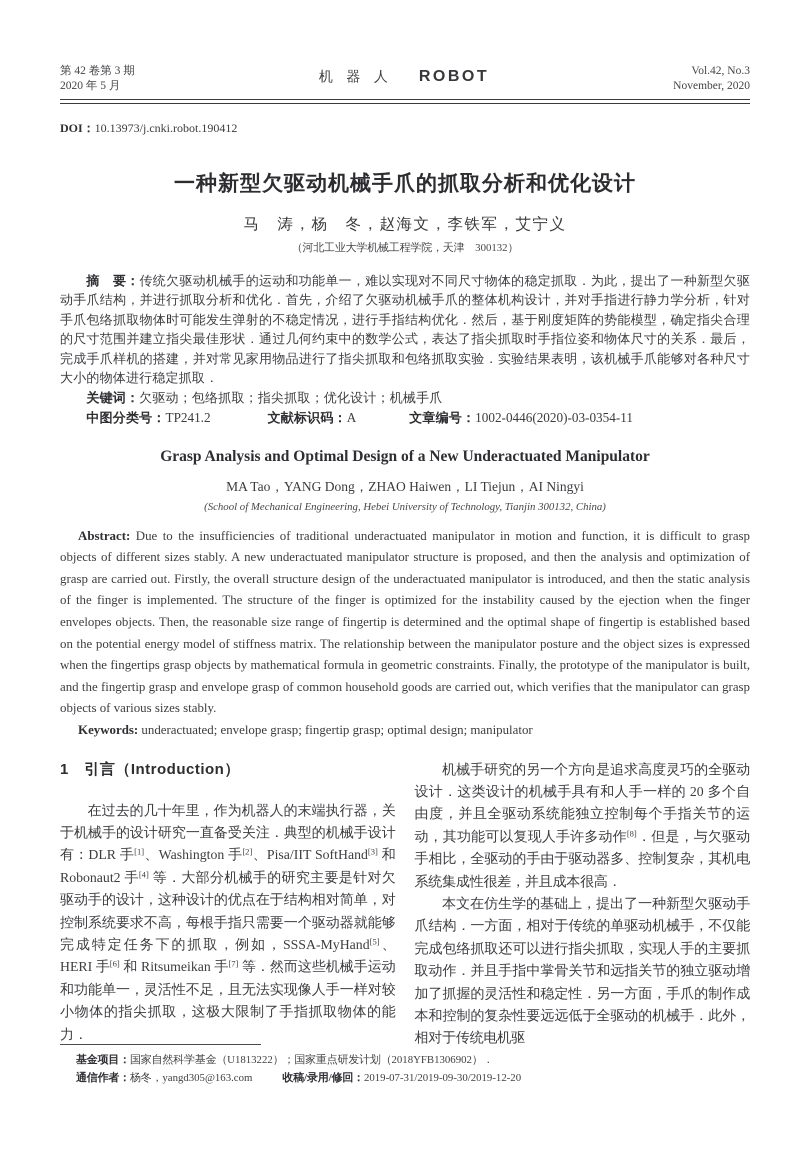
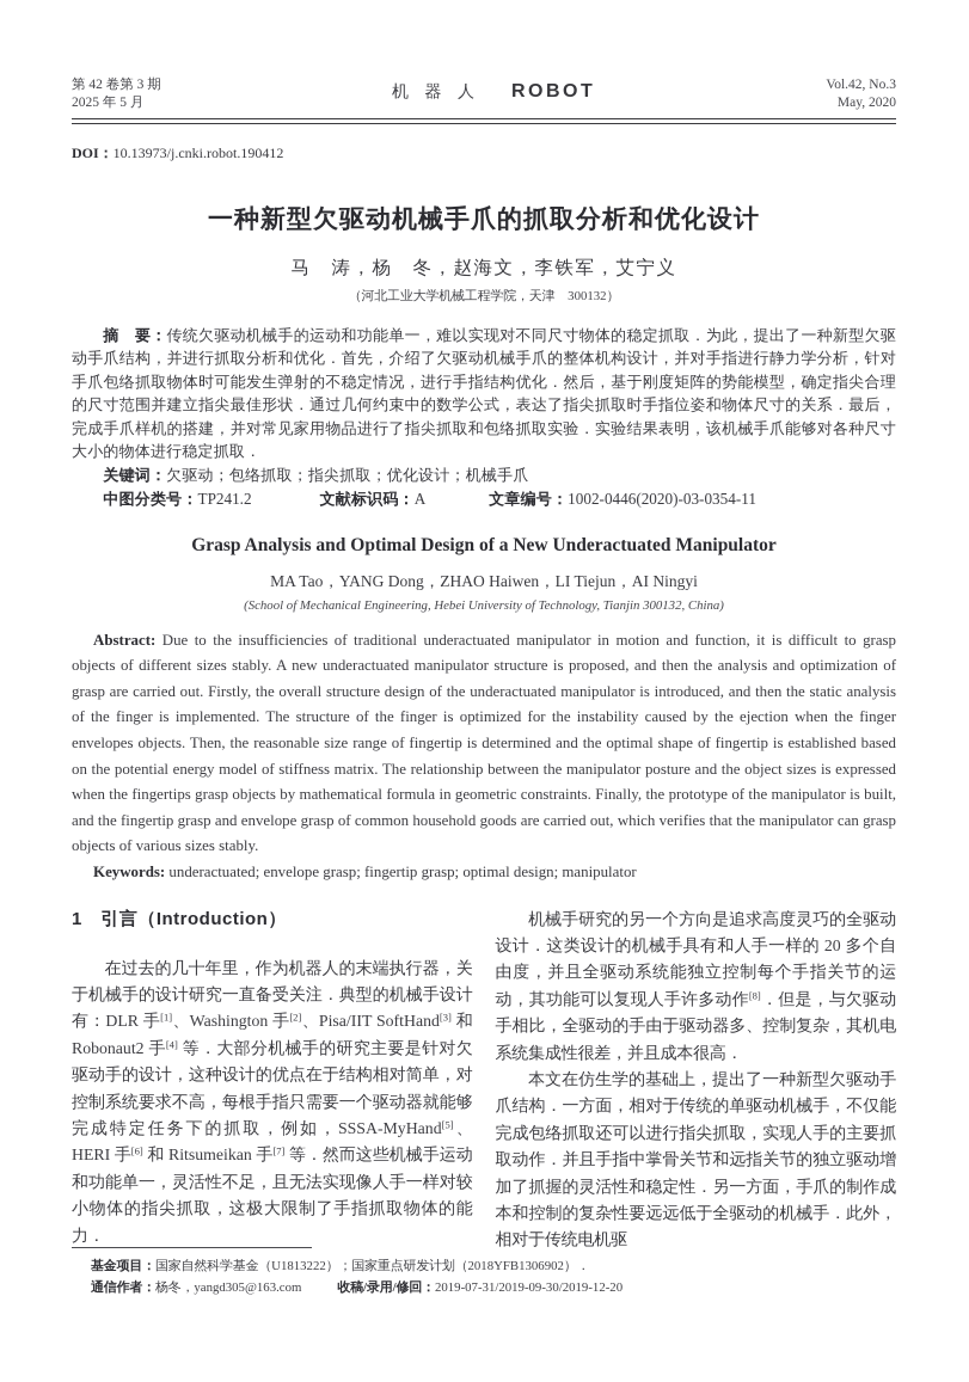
  第 42 卷第 3 期
- 2020 年 5 月
+ 2025 年 5 月
  机 器 人
  ROBOT
  Vol.42, No.3
- November, 2020
+ May, 2020
  DOI：10.13973/j.cnki.robot.190412
  一种新型欠驱动机械手爪的抓取分析和优化设计
  马 涛，杨 冬，赵海文，李铁军，艾宁义
  （河北工业大学机械工程学院，天津 300132）
  摘 要：传统欠驱动机械手的运动和功能单一，难以实现对不同尺寸物体的稳定抓取．为此，提出了一种新型欠驱动手爪结构，并进行抓取分析和优化．首先，介绍了欠驱动机械手爪的整体机构设计，并对手指进行静力学分析，针对手爪包络抓取物体时可能发生弹射的不稳定情况，进行手指结构优化．然后，基于刚度矩阵的势能模型，确定指尖合理的尺寸范围并建立指尖最佳形状．通过几何约束中的数学公式，表达了指尖抓取时手指位姿和物体尺寸的关系．最后，完成手爪样机的搭建，并对常见家用物品进行了指尖抓取和包络抓取实验．实验结果表明，该机械手爪能够对各种尺寸大小的物体进行稳定抓取．
  关键词：欠驱动；包络抓取；指尖抓取；优化设计；机械手爪
  中图分类号：TP241.2 文献标识码：A 文章编号：1002-0446(2020)-03-0354-11
  Grasp Analysis and Optimal Design of a New Underactuated Manipulator
  MA Tao，YANG Dong，ZHAO Haiwen，LI Tiejun，AI Ningyi
  (School of Mechanical Engineering, Hebei University of Technology, Tianjin 300132, China)
  Abstract: Due to the insufficiencies of traditional underactuated manipulator in motion and function, it is difficult to grasp objects of different sizes stably. A new underactuated manipulator structure is proposed, and then the analysis and optimization of grasp are carried out. Firstly, the overall structure design of the underactuated manipulator is introduced, and then the static analysis of the finger is implemented. The structure of the finger is optimized for the instability caused by the ejection when the finger envelopes objects. Then, the reasonable size range of fingertip is determined and the optimal shape of fingertip is established based on the potential energy model of stiffness matrix. The relationship between the manipulator posture and the object sizes is expressed when the fingertips grasp objects by mathematical formula in geometric constraints. Finally, the prototype of the manipulator is built, and the fingertip grasp and envelope grasp of common household goods are carried out, which verifies that the manipulator can grasp objects of various sizes stably.
  Keywords: underactuated; envelope grasp; fingertip grasp; optimal design; manipulator
  1 引言（Introduction）
  在过去的几十年里，作为机器人的末端执行器，关于机械手的设计研究一直备受关注．典型的机械手设计有：DLR 手[1]、Washington 手[2]、Pisa/IIT SoftHand[3] 和 Robonaut2 手[4] 等．大部分机械手的研究主要是针对欠驱动手的设计，这种设计的优点在于结构相对简单，对控制系统要求不高，每根手指只需要一个驱动器就能够完成特定任务下的抓取，例如，SSSA-MyHand[5]、HERI 手[6] 和 Ritsumeikan 手[7] 等．然而这些机械手运动和功能单一，灵活性不足，且无法实现像人手一样对较小物体的指尖抓取，这极大限制了手指抓取物体的能力．
  机械手研究的另一个方向是追求高度灵巧的全驱动设计．这类设计的机械手具有和人手一样的 20 多个自由度，并且全驱动系统能独立控制每个手指关节的运动，其功能可以复现人手许多动作[8]．但是，与欠驱动手相比，全驱动的手由于驱动器多、控制复杂，其机电系统集成性很差，并且成本很高．
  本文在仿生学的基础上，提出了一种新型欠驱动手爪结构．一方面，相对于传统的单驱动机械手，不仅能完成包络抓取还可以进行指尖抓取，实现人手的主要抓取动作．并且手指中掌骨关节和远指关节的独立驱动增加了抓握的灵活性和稳定性．另一方面，手爪的制作成本和控制的复杂性要远远低于全驱动的机械手．此外，相对于传统电机驱
  基金项目：国家自然科学基金（U1813222）；国家重点研发计划（2018YFB1306902）．
  通信作者：杨冬，yangd305@163.com 收稿/录用/修回：2019-07-31/2019-09-30/2019-12-20
